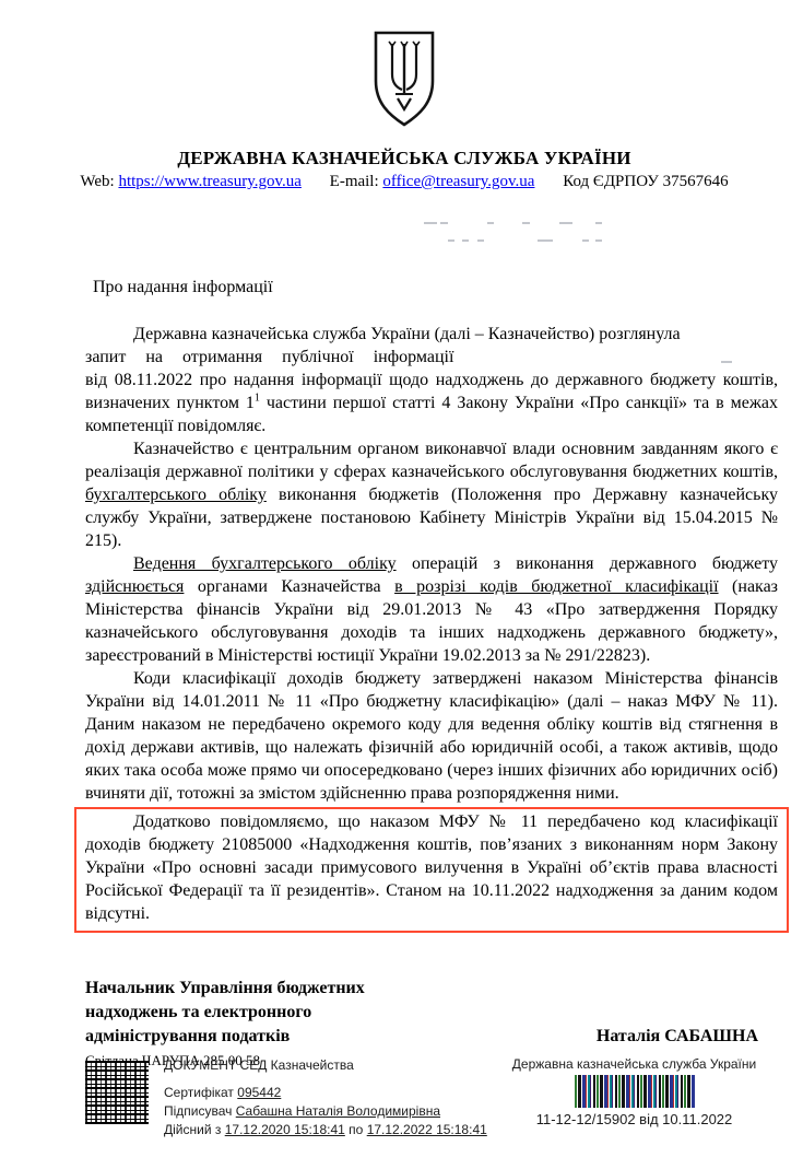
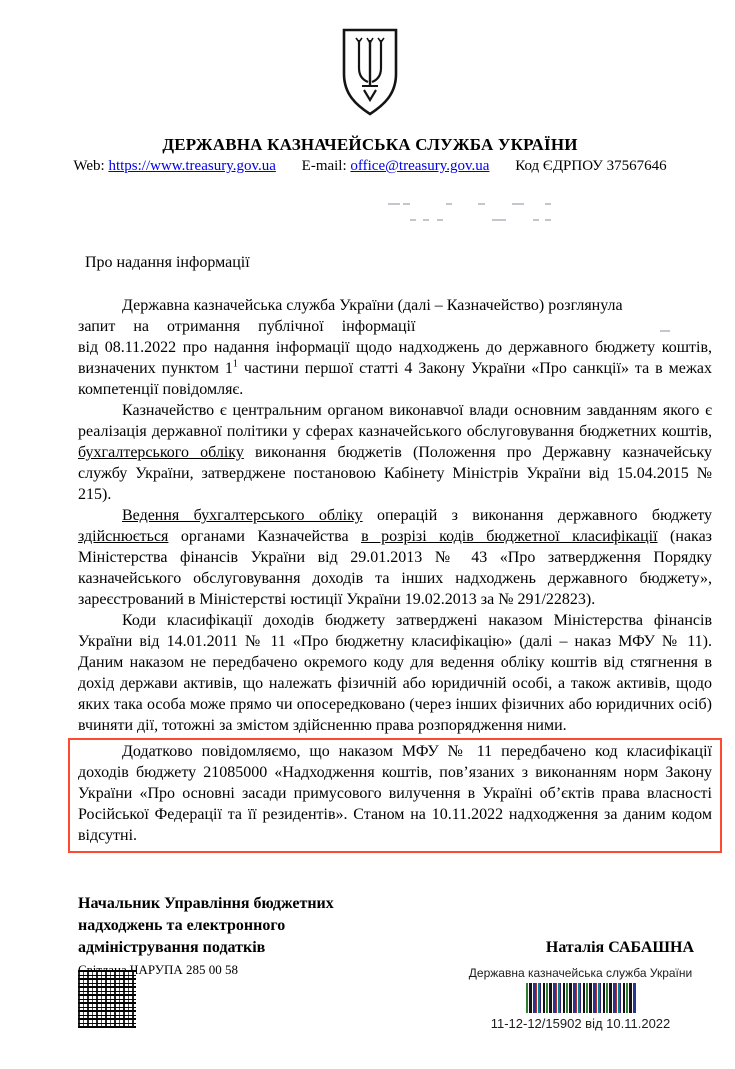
  ДЕРЖАВНА КАЗНАЧЕЙСЬКА СЛУЖБА УКРАЇНИ
  Web: https://www.treasury.gov.ua E-mail: office@treasury.gov.ua Код ЄДРПОУ 37567646
  Про надання інформації
  Державна казначейська служба України (далі – Казначейство) розглянула
  запит на отримання публічної інформації
  від 08.11.2022 про надання інформації щодо надходжень до державного бюджету коштів, визначених пунктом 11 частини першої статті 4 Закону України «Про санкції» та в межах компетенції повідомляє.
  Казначейство є центральним органом виконавчої влади основним завданням якого є реалізація державної політики у сферах казначейського обслуговування бюджетних коштів, бухгалтерського обліку виконання бюджетів (Положення про Державну казначейську службу України, затверджене постановою Кабінету Міністрів України від 15.04.2015 № 215).
  Ведення бухгалтерського обліку операцій з виконання державного бюджету здійснюється органами Казначейства в розрізі кодів бюджетної класифікації (наказ Міністерства фінансів України від 29.01.2013 № 43 «Про затвердження Порядку казначейського обслуговування доходів та інших надходжень державного бюджету», зареєстрований в Міністерстві юстиції України 19.02.2013 за № 291/22823).
  Коди класифікації доходів бюджету затверджені наказом Міністерства фінансів України від 14.01.2011 № 11 «Про бюджетну класифікацію» (далі – наказ МФУ № 11). Даним наказом не передбачено окремого коду для ведення обліку коштів від стягнення в дохід держави активів, що належать фізичній або юридичній особі, а також активів, щодо яких така особа може прямо чи опосередковано (через інших фізичних або юридичних осіб) вчиняти дії, тотожні за змістом здійсненню права розпорядження ними.
  Додатково повідомляємо, що наказом МФУ № 11 передбачено код класифікації доходів бюджету 21085000 «Надходження коштів, пов’язаних з виконанням норм Закону України «Про основні засади примусового вилучення в Україні об’єктів права власності Російської Федерації та її резидентів». Станом на 10.11.2022 надходження за даним кодом відсутні.
  Начальник Управління бюджетних надходжень та електронного адміністрування податків
  Наталія САБАШНА
- ДОКУМЕНТ СЕД Казначейства
- Сертифікат 095442
- Підписувач Сабашна Наталія Володимирівна
- Дійсний з 17.12.2020 15:18:41 по 17.12.2022 15:18:41
  Державна казначейська служба України
  11-12-12/15902 від 10.11.2022
